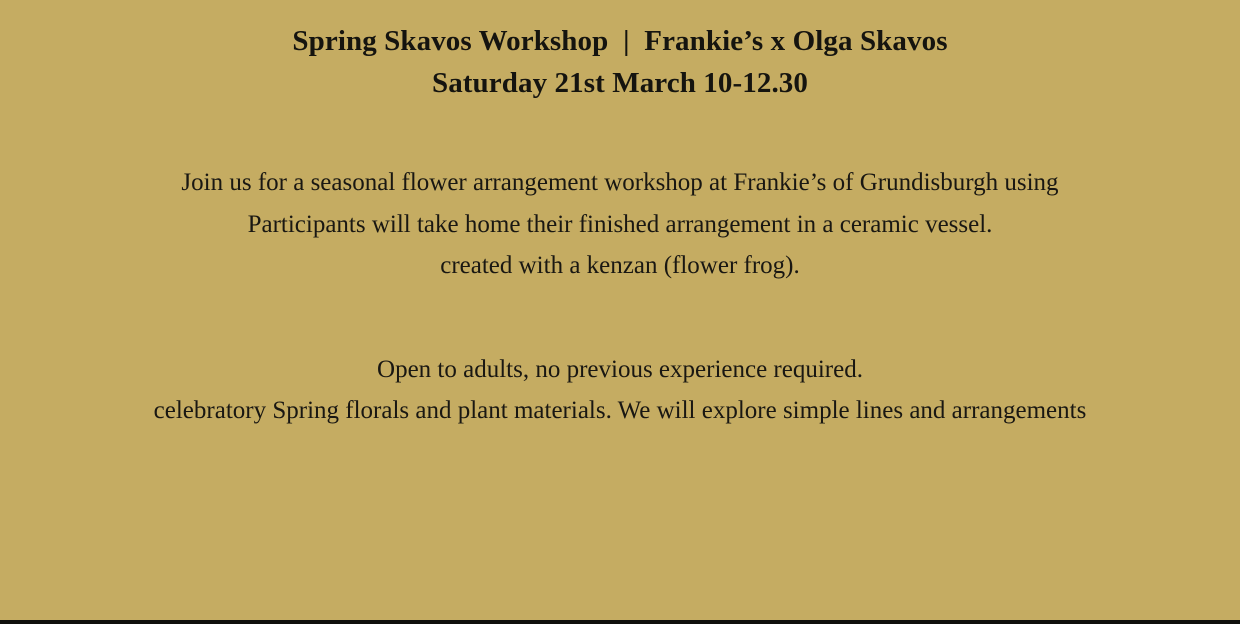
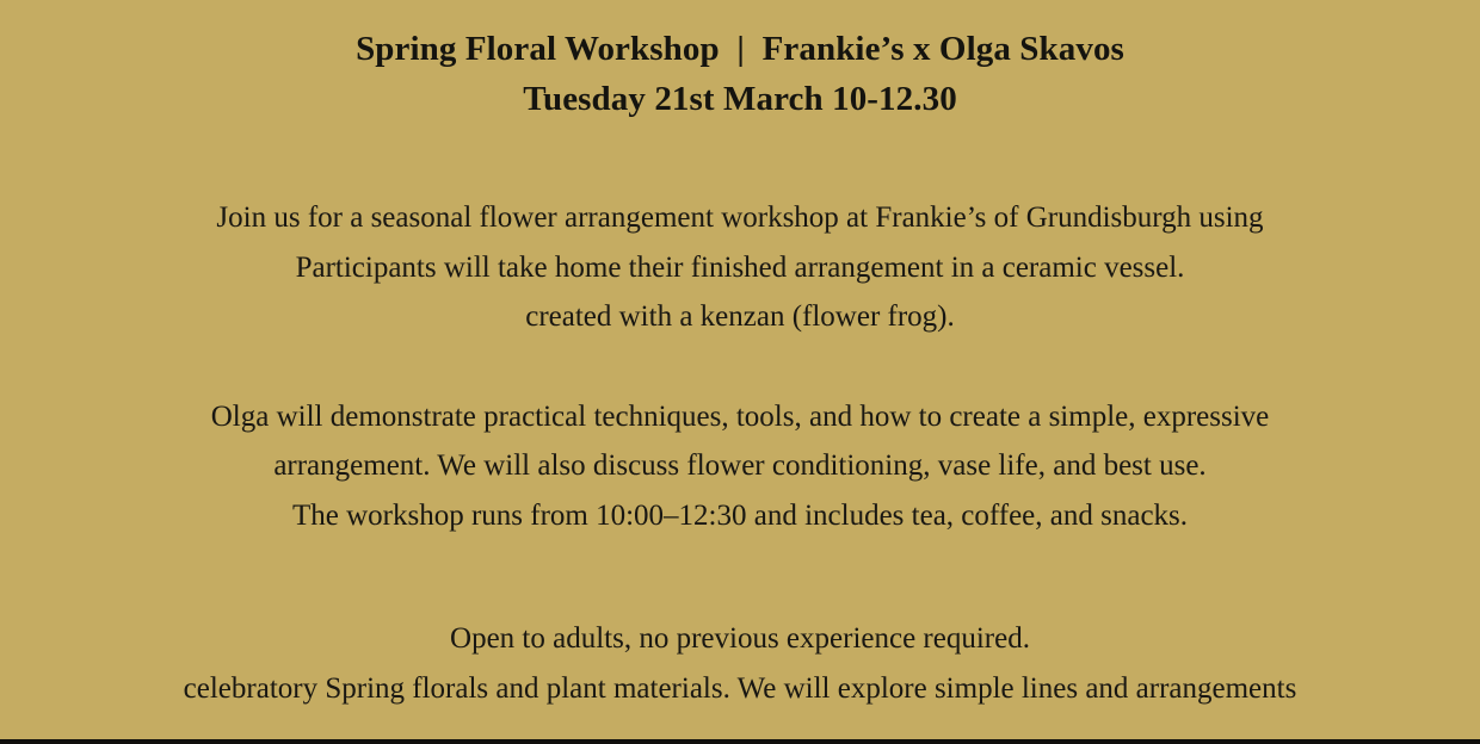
- Spring Skavos Workshop | Frankie’s x Olga Skavos
+ Spring Floral Workshop | Frankie’s x Olga Skavos
- Saturday 21st March 10-12.30
+ Tuesday 21st March 10-12.30
  Join us for a seasonal flower arrangement workshop at Frankie’s of Grundisburgh using
  Participants will take home their finished arrangement in a ceramic vessel.
  created with a kenzan (flower frog).
+ Olga will demonstrate practical techniques, tools, and how to create a simple, expressive
+ arrangement. We will also discuss flower conditioning, vase life, and best use.
+ The workshop runs from 10:00–12:30 and includes tea, coffee, and snacks.
  Open to adults, no previous experience required.
  celebratory Spring florals and plant materials. We will explore simple lines and arrangements
